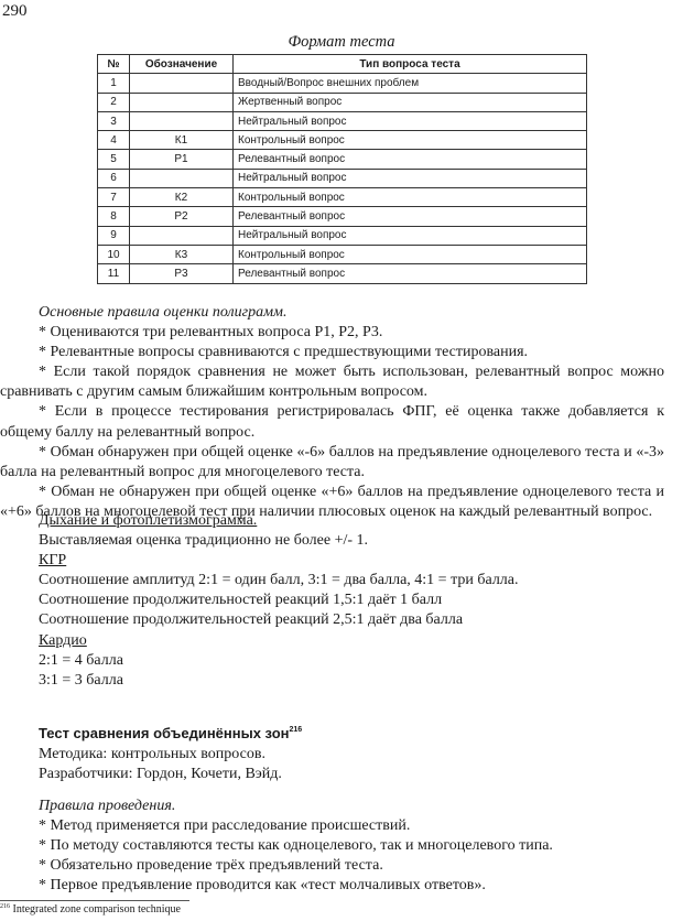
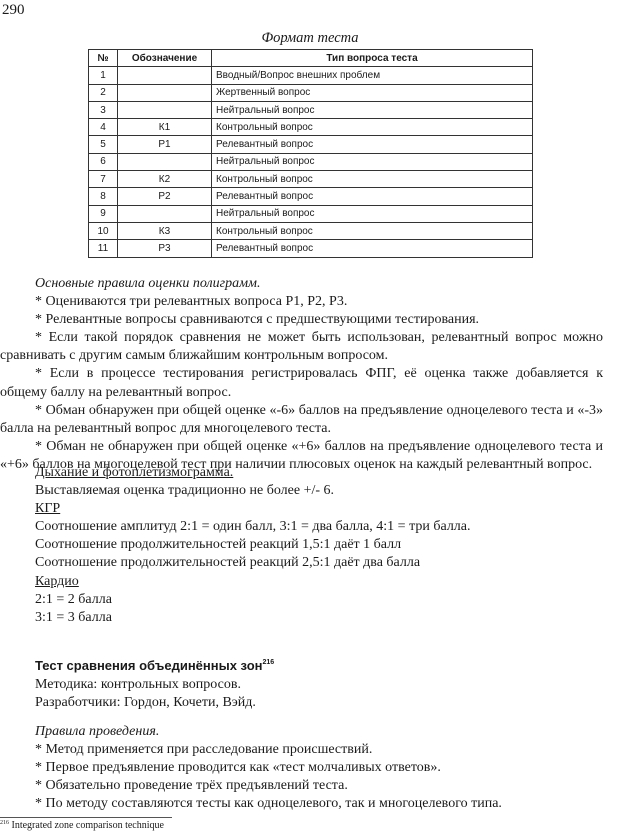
  290
  Формат теста
  №	Обозначение	Тип вопроса теста
  1		Вводный/Вопрос внешних проблем
  2		Жертвенный вопрос
  3		Нейтральный вопрос
  4	К1	Контрольный вопрос
  5	Р1	Релевантный вопрос
  6		Нейтральный вопрос
  7	К2	Контрольный вопрос
  8	Р2	Релевантный вопрос
  9		Нейтральный вопрос
  10	К3	Контрольный вопрос
  11	Р3	Релевантный вопрос
  Основные правила оценки полиграмм.
  * Оцениваются три релевантных вопроса Р1, Р2, Р3.
  * Релевантные вопросы сравниваются с предшествующими тестирования.
  * Если такой порядок сравнения не может быть использован, релевантный вопрос можно сравнивать с другим самым ближайшим контрольным вопросом.
  * Если в процессе тестирования регистрировалась ФПГ, её оценка также добавляется к общему баллу на релевантный вопрос.
  * Обман обнаружен при общей оценке «-6» баллов на предъявление одноцелевого теста и «-3» балла на релевантный вопрос для многоцелевого теста.
  * Обман не обнаружен при общей оценке «+6» баллов на предъявление одноцелевого теста и «+6» баллов на многоцелевой тест при наличии плюсовых оценок на каждый релевантный вопрос.
  Дыхание и фотоплетизмограмма.
- Выставляемая оценка традиционно не более +/- 1.
+ Выставляемая оценка традиционно не более +/- 6.
  КГР
  Соотношение амплитуд 2:1 = один балл, 3:1 = два балла, 4:1 = три балла.
  Соотношение продолжительностей реакций 1,5:1 даёт 1 балл
  Соотношение продолжительностей реакций 2,5:1 даёт два балла
  Кардио
- 2:1 = 4 балла
+ 2:1 = 2 балла
  3:1 = 3 балла
  Тест сравнения объединённых зон
  Методика: контрольных вопросов.
  Разработчики: Гордон, Кочети, Вэйд.
  Правила проведения.
  * Метод применяется при расследование происшествий.
- * По методу составляются тесты как одноцелевого, так и многоцелевого типа.
+ * Первое предъявление проводится как «тест молчаливых ответов».
  * Обязательно проведение трёх предъявлений теста.
- * Первое предъявление проводится как «тест молчаливых ответов».
+ * По методу составляются тесты как одноцелевого, так и многоцелевого типа.
  Integrated zone comparison technique
